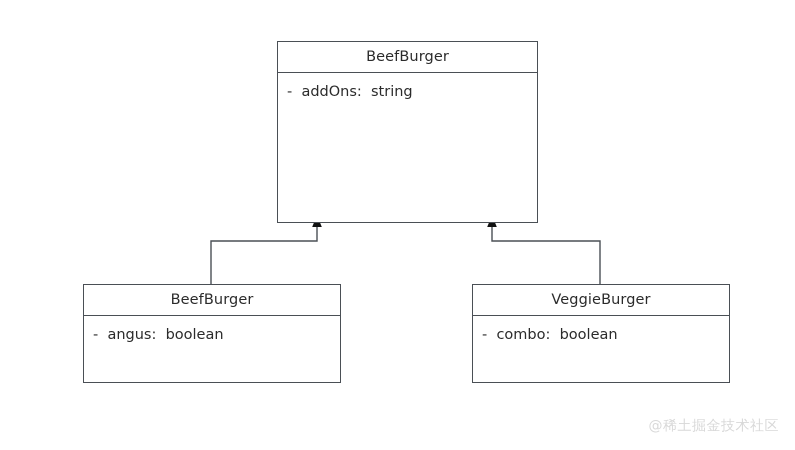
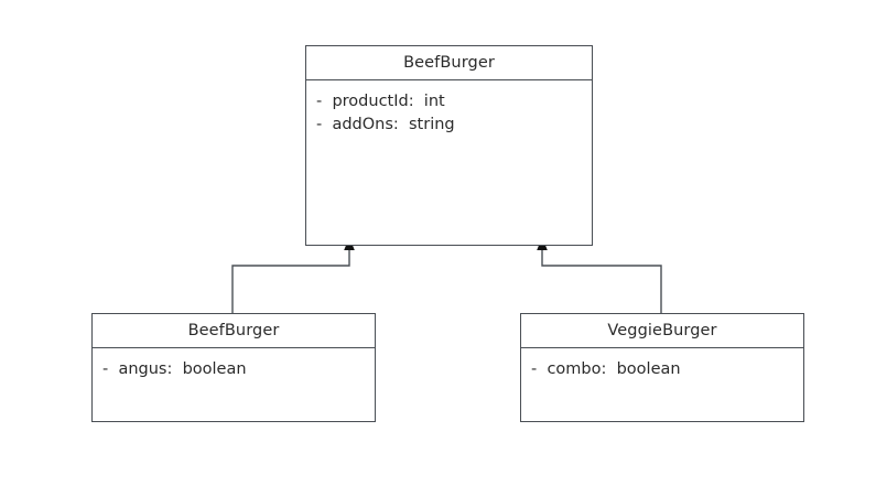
  BeefBurger
+ - productId: int
  - addOns: string
  BeefBurger
  - angus: boolean
  VeggieBurger
  - combo: boolean
- @稀土掘金技术社区
